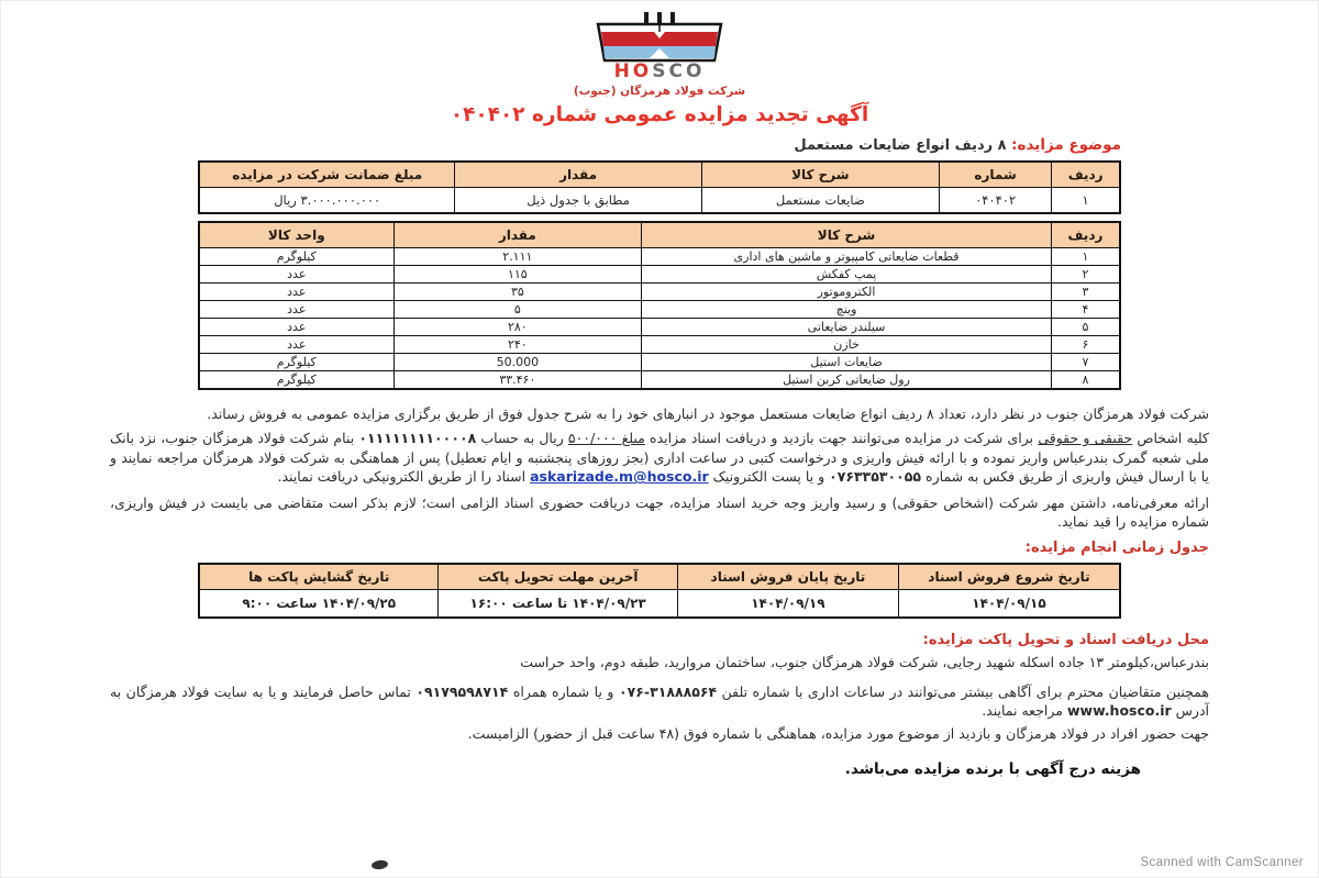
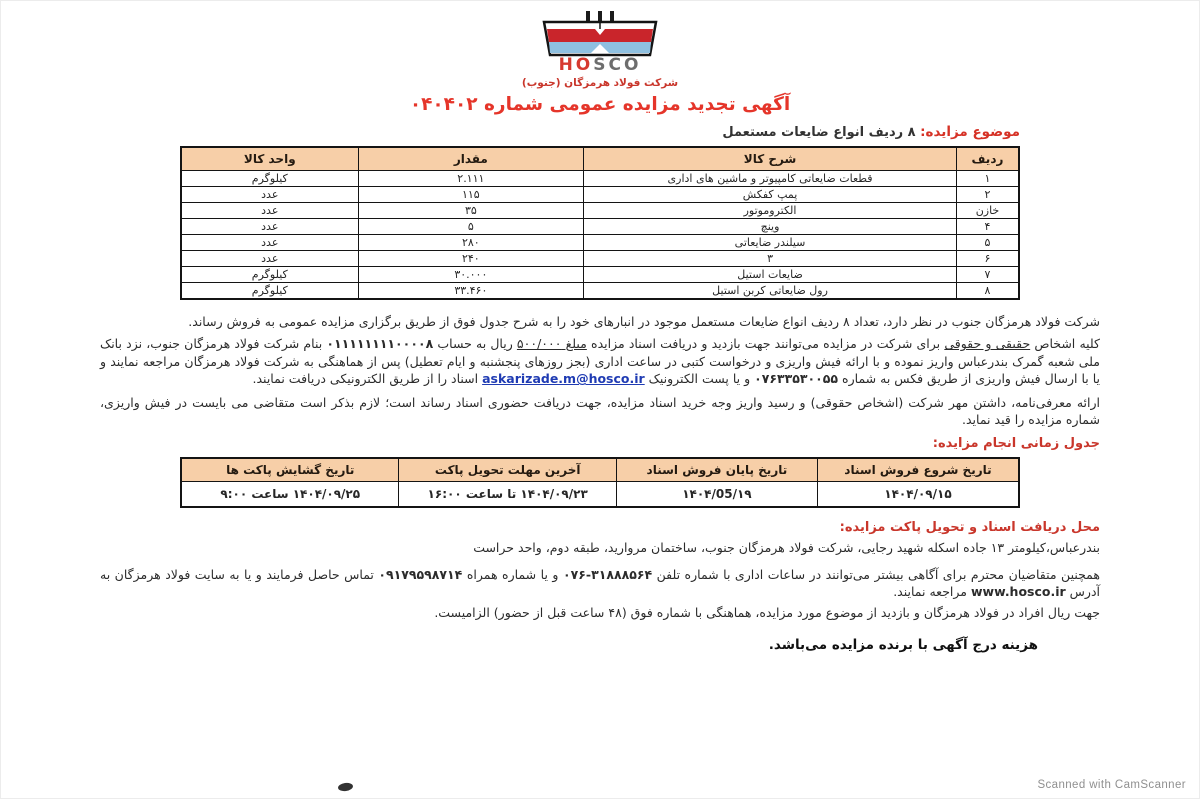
  HOSCO
  شرکت فولاد هرمزگان (جنوب)
  آگهی تجدید مزایده عمومی شماره ۰۴۰۴۰۲
  موضوع مزایده: ۸ ردیف انواع ضایعات مستعمل
- ردیف	شماره	شرح کالا	مقدار	مبلغ ضمانت شرکت در مزایده
- ۱	۰۴۰۴۰۲	ضایعات مستعمل	مطابق با جدول ذیل	۳.۰۰۰.۰۰۰.۰۰۰ ریال
  ردیف	شرح کالا	مقدار	واحد کالا
  ۱	قطعات ضایعاتی کامپیوتر و ماشین های اداری	۲.۱۱۱	کیلوگرم
  ۲	پمپ کفکش	۱۱۵	عدد
- ۳	الکتروموتور	۳۵	عدد
+ خازن	الکتروموتور	۳۵	عدد
  ۴	وینچ	۵	عدد
  ۵	سیلندر ضایعاتی	۲۸۰	عدد
- ۶	خازن	۲۴۰	عدد
+ ۶	۳	۲۴۰	عدد
- ۷	ضایعات استیل	50.000	کیلوگرم
+ ۷	ضایعات استیل	۳۰.۰۰۰	کیلوگرم
  ۸	رول ضایعاتی کربن استیل	۳۳.۴۶۰	کیلوگرم
  شرکت فولاد هرمزگان جنوب در نظر دارد، تعداد ۸ ردیف انواع ضایعات مستعمل موجود در انبارهای خود را به شرح جدول فوق از طریق برگزاری مزایده عمومی به فروش رساند.
  کلیه اشخاص حقیقی و حقوقی برای شرکت در مزایده می‌توانند جهت بازدید و دریافت اسناد مزایده مبلغ ۵۰۰/۰۰۰ ریال به حساب ۰۱۱۱۱۱۱۱۱۰۰۰۰۸ بنام شرکت فولاد هرمزگان جنوب، نزد بانک ملی شعبه گمرک بندرعباس واریز نموده و با ارائه فیش واریزی و درخواست کتبی در ساعت اداری (بجز روزهای پنجشنبه و ایام تعطیل) پس از هماهنگی به شرکت فولاد هرمزگان مراجعه نمایند و یا با ارسال فیش واریزی از طریق فکس به شماره ۰۷۶۳۳۵۳۰۰۵۵ و یا پست الکترونیک askarizade.m@hosco.ir اسناد را از طریق الکترونیکی دریافت نمایند.
- ارائه معرفی‌نامه، داشتن مهر شرکت (اشخاص حقوقی) و رسید واریز وجه خرید اسناد مزایده، جهت دریافت حضوری اسناد الزامی است؛ لازم بذکر است متقاضی می بایست در فیش واریزی، شماره مزایده را قید نماید.
+ ارائه معرفی‌نامه، داشتن مهر شرکت (اشخاص حقوقی) و رسید واریز وجه خرید اسناد مزایده، جهت دریافت حضوری اسناد رساند است؛ لازم بذکر است متقاضی می بایست در فیش واریزی، شماره مزایده را قید نماید.
  جدول زمانی انجام مزایده:
  تاریخ شروع فروش اسناد	تاریخ پایان فروش اسناد	آخرین مهلت تحویل پاکت	تاریخ گشایش پاکت ها
- ۱۴۰۴/۰۹/۱۵	۱۴۰۴/۰۹/۱۹	۱۴۰۴/۰۹/۲۳ تا ساعت ۱۶:۰۰	۱۴۰۴/۰۹/۲۵ ساعت ۹:۰۰
+ ۱۴۰۴/۰۹/۱۵	۱۴۰۴/05/۱۹	۱۴۰۴/۰۹/۲۳ تا ساعت ۱۶:۰۰	۱۴۰۴/۰۹/۲۵ ساعت ۹:۰۰
  محل دریافت اسناد و تحویل پاکت مزایده:
  بندرعباس،کیلومتر ۱۳ جاده اسکله شهید رجایی، شرکت فولاد هرمزگان جنوب، ساختمان مروارید، طبقه دوم، واحد حراست
  همچنین متقاضیان محترم برای آگاهی بیشتر می‌توانند در ساعات اداری با شماره تلفن ۳۱۸۸۸۵۶۴-۰۷۶ و یا شماره همراه ۰۹۱۷۹۵۹۸۷۱۴ تماس حاصل فرمایند و یا به سایت فولاد هرمزگان به آدرس www.hosco.ir مراجعه نمایند.
- جهت حضور افراد در فولاد هرمزگان و بازدید از موضوع مورد مزایده، هماهنگی با شماره فوق (۴۸ ساعت قبل از حضور) الزامیست.
+ جهت ریال افراد در فولاد هرمزگان و بازدید از موضوع مورد مزایده، هماهنگی با شماره فوق (۴۸ ساعت قبل از حضور) الزامیست.
  هزینه درج آگهی با برنده مزایده می‌باشد.
  Scanned with CamScanner
